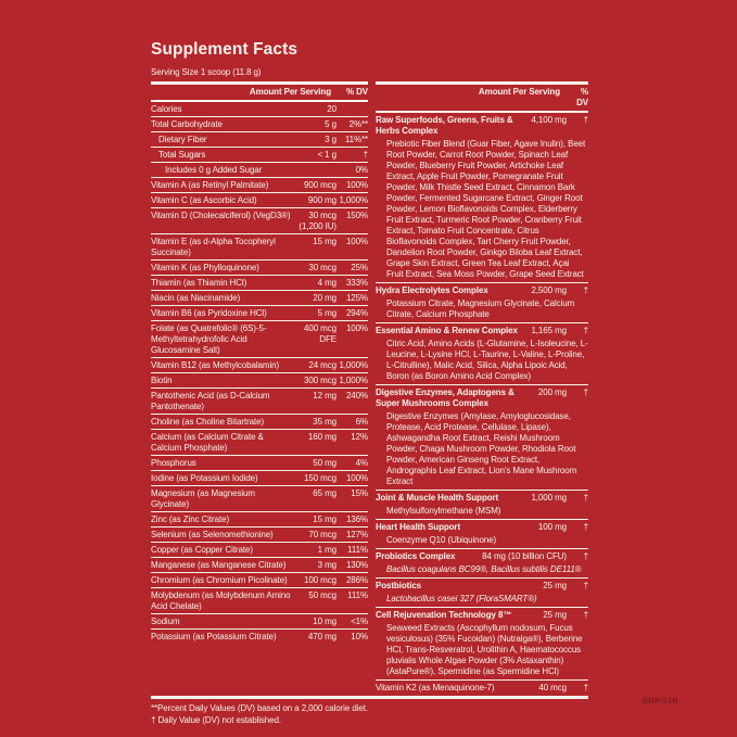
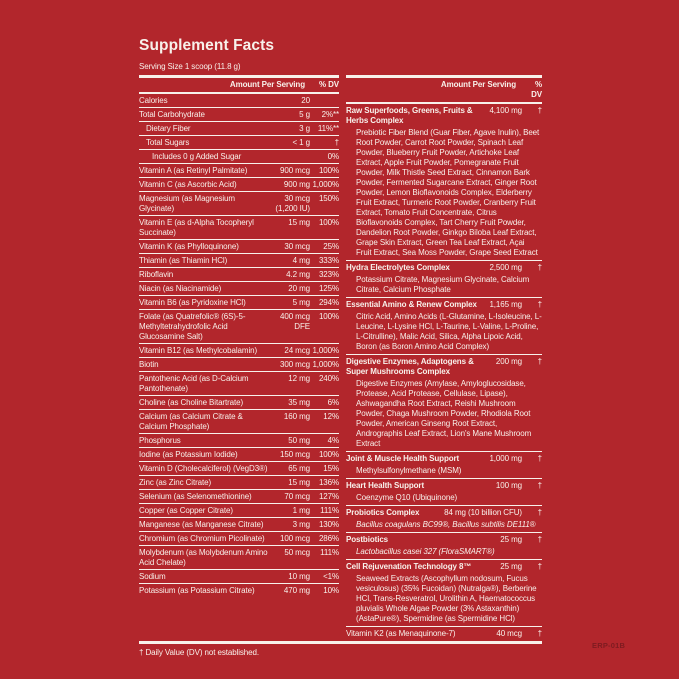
  Supplement Facts
  Serving Size 1 scoop (11.8 g)
  Amount Per Serving
  % DV
  Calories
  20
  Total Carbohydrate
  5 g
  2%**
  Dietary Fiber
  3 g
  11%**
  Total Sugars
  < 1 g
  †
  Includes 0 g Added Sugar
  0%
  Vitamin A (as Retinyl Palmitate)
  900 mcg
  100%
  Vitamin C (as Ascorbic Acid)
  900 mg
  1,000%
- Vitamin D (Cholecalciferol) (VegD3®)
+ Magnesium (as Magnesium Glycinate)
  30 mcg (1,200 IU)
  150%
  Vitamin E (as d-Alpha Tocopheryl Succinate)
  15 mg
  100%
  Vitamin K (as Phylloquinone)
  30 mcg
  25%
  Thiamin (as Thiamin HCl)
  4 mg
  333%
+ Riboflavin
+ 4.2 mg
+ 323%
  Niacin (as Niacinamide)
  20 mg
  125%
  Vitamin B6 (as Pyridoxine HCl)
  5 mg
  294%
  Folate (as Quatrefolic® (6S)-5-Methyltetrahydrofolic Acid Glucosamine Salt)
  400 mcg DFE
  100%
  Vitamin B12 (as Methylcobalamin)
  24 mcg
  1,000%
  Biotin
  300 mcg
  1,000%
  Pantothenic Acid (as D-Calcium Pantothenate)
  12 mg
  240%
  Choline (as Choline Bitartrate)
  35 mg
  6%
  Calcium (as Calcium Citrate & Calcium Phosphate)
  160 mg
  12%
  Phosphorus
  50 mg
  4%
  Iodine (as Potassium Iodide)
  150 mcg
  100%
- Magnesium (as Magnesium Glycinate)
+ Vitamin D (Cholecalciferol) (VegD3®)
  65 mg
  15%
  Zinc (as Zinc Citrate)
  15 mg
  136%
  Selenium (as Selenomethionine)
  70 mcg
  127%
  Copper (as Copper Citrate)
  1 mg
  111%
  Manganese (as Manganese Citrate)
  3 mg
  130%
  Chromium (as Chromium Picolinate)
  100 mcg
  286%
  Molybdenum (as Molybdenum Amino Acid Chelate)
  50 mcg
  111%
  Sodium
  10 mg
  <1%
  Potassium (as Potassium Citrate)
  470 mg
  10%
  Amount Per Serving
  % DV
  Raw Superfoods, Greens, Fruits & Herbs Complex
  4,100 mg
  †
  Prebiotic Fiber Blend (Guar Fiber, Agave Inulin), Beet Root Powder, Carrot Root Powder, Spinach Leaf Powder, Blueberry Fruit Powder, Artichoke Leaf Extract, Apple Fruit Powder, Pomegranate Fruit Powder, Milk Thistle Seed Extract, Cinnamon Bark Powder, Fermented Sugarcane Extract, Ginger Root Powder, Lemon Bioflavonoids Complex, Elderberry Fruit Extract, Turmeric Root Powder, Cranberry Fruit Extract, Tomato Fruit Concentrate, Citrus Bioflavonoids Complex, Tart Cherry Fruit Powder, Dandelion Root Powder, Ginkgo Biloba Leaf Extract, Grape Skin Extract, Green Tea Leaf Extract, Açai Fruit Extract, Sea Moss Powder, Grape Seed Extract
  Hydra Electrolytes Complex
  2,500 mg
  †
  Potassium Citrate, Magnesium Glycinate, Calcium Citrate, Calcium Phosphate
  Essential Amino & Renew Complex
  1,165 mg
  †
  Citric Acid, Amino Acids (L-Glutamine, L-Isoleucine, L-Leucine, L-Lysine HCl, L-Taurine, L-Valine, L-Proline, L-Citrulline), Malic Acid, Silica, Alpha Lipoic Acid, Boron (as Boron Amino Acid Complex)
  Digestive Enzymes, Adaptogens & Super Mushrooms Complex
  200 mg
  †
  Digestive Enzymes (Amylase, Amyloglucosidase, Protease, Acid Protease, Cellulase, Lipase), Ashwagandha Root Extract, Reishi Mushroom Powder, Chaga Mushroom Powder, Rhodiola Root Powder, American Ginseng Root Extract, Andrographis Leaf Extract, Lion's Mane Mushroom Extract
  Joint & Muscle Health Support
  1,000 mg
  †
  Methylsulfonylmethane (MSM)
  Heart Health Support
  100 mg
  †
  Coenzyme Q10 (Ubiquinone)
  Probiotics Complex
  84 mg (10 billion CFU)
  †
  Bacillus coagulans BC99®, Bacillus subtilis DE111®
  Postbiotics
  25 mg
  †
  Lactobacillus casei 327 (FloraSMART®)
  Cell Rejuvenation Technology 8™
  25 mg
  †
  Seaweed Extracts (Ascophyllum nodosum, Fucus vesiculosus) (35% Fucoidan) (Nutralga®), Berberine HCl, Trans-Resveratrol, Urolithin A, Haematococcus pluvialis Whole Algae Powder (3% Astaxanthin) (AstaPure®), Spermidine (as Spermidine HCl)
  Vitamin K2 (as Menaquinone-7)
  40 mcg
  †
- **Percent Daily Values (DV) based on a 2,000 calorie diet.
  † Daily Value (DV) not established.
  ERP-01B
